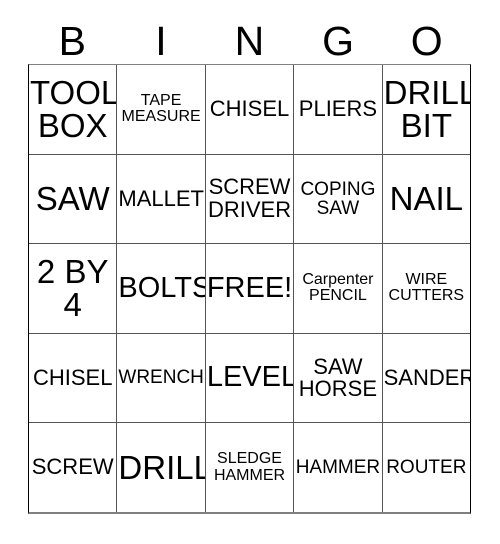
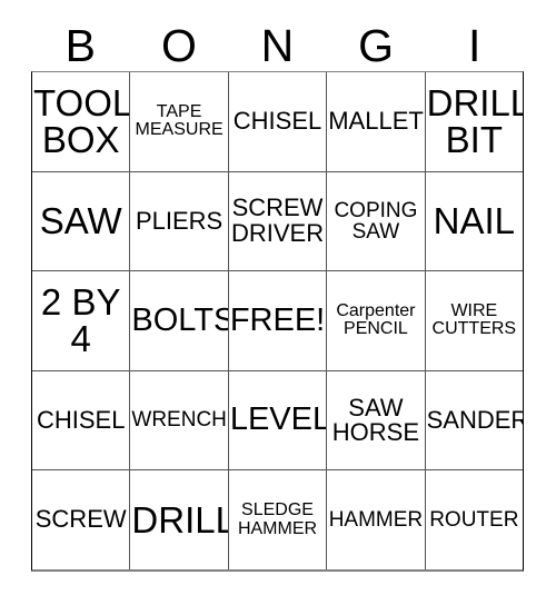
  B
- I
+ O
  N
  G
- O
+ I
  TOOL
  BOX
  TAPE
  MEASURE
  CHISEL
- PLIERS
+ MALLET
  DRILL
  BIT
  SAW
- MALLET
+ PLIERS
  SCREW
  DRIVER
  COPING
  SAW
  NAIL
  2 BY
  4
  BOLTS
  FREE!
  Carpenter
  PENCIL
  WIRE
  CUTTERS
  CHISEL
  WRENCH
  LEVEL
  SAW
  HORSE
  SANDER
  SCREW
  DRILL
  SLEDGE
  HAMMER
  HAMMER
  ROUTER
